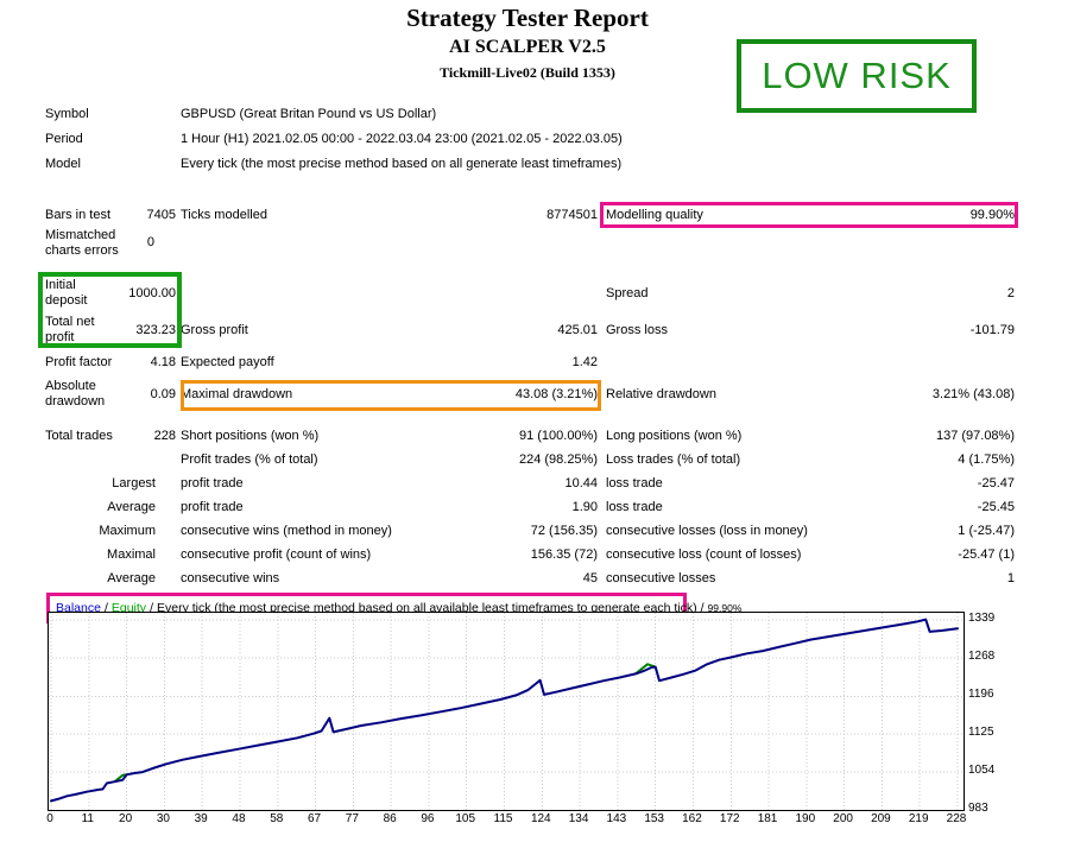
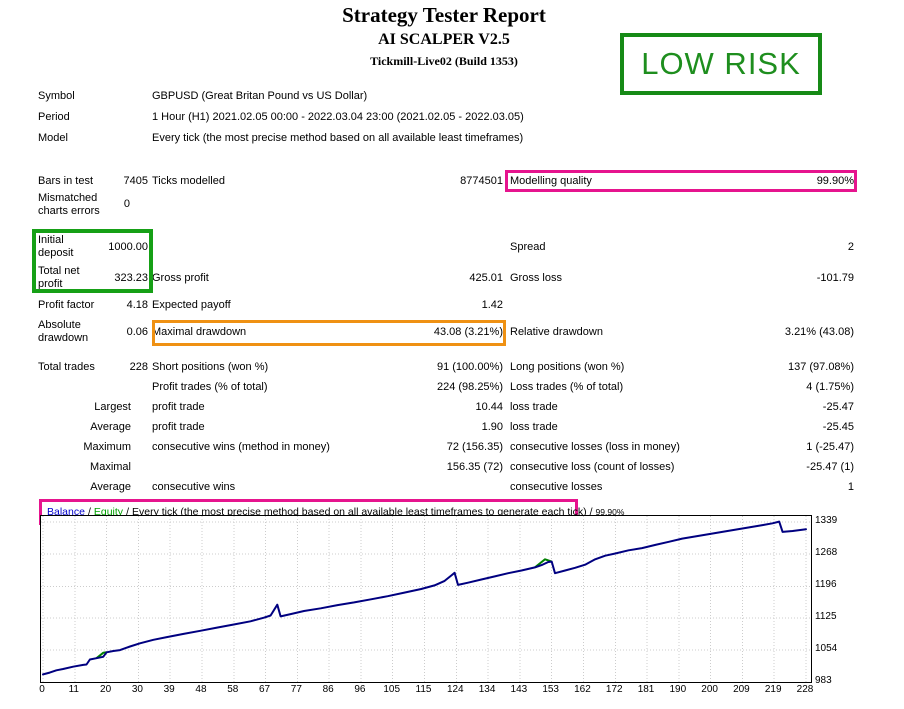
  Strategy Tester Report
  AI SCALPER V2.5
  Tickmill-Live02 (Build 1353)
  LOW RISK
  Symbol
  GBPUSD (Great Britan Pound vs US Dollar)
  Period
  1 Hour (H1) 2021.02.05 00:00 - 2022.03.04 23:00 (2021.02.05 - 2022.03.05)
  Model
- Every tick (the most precise method based on all generate least timeframes)
+ Every tick (the most precise method based on all available least timeframes)
  Bars in test
  7405
  Ticks modelled
  8774501
  Modelling quality
  99.90%
  Mismatched
  charts errors
  0
  Initial
  deposit
  1000.00
  Spread
  2
  Total net
  profit
  323.23
  Gross profit
  425.01
  Gross loss
  -101.79
  Profit factor
  4.18
  Expected payoff
  1.42
  Absolute
  drawdown
- 0.09
+ 0.06
  Maximal drawdown
  43.08 (3.21%)
  Relative drawdown
  3.21% (43.08)
  Total trades
  228
  Short positions (won %)
  91 (100.00%)
  Long positions (won %)
  137 (97.08%)
  Profit trades (% of total)
  224 (98.25%)
  Loss trades (% of total)
  4 (1.75%)
  Largest
  profit trade
  10.44
  loss trade
  -25.47
  Average
  profit trade
  1.90
  loss trade
  -25.45
  Maximum
  consecutive wins (method in money)
  72 (156.35)
  consecutive losses (loss in money)
  1 (-25.47)
  Maximal
- consecutive profit (count of wins)
  156.35 (72)
  consecutive loss (count of losses)
  -25.47 (1)
  Average
  consecutive wins
- 45
  consecutive losses
  1
  Balance
  /
  Equity
  /
  Every tick (the most precise method based on all available least timeframes to generate each tick)
  /
  99.90%
  1339
  1268
  1196
  1125
  1054
  983
  0
  11
  20
  30
  39
  48
  58
  67
  77
  86
  96
  105
  115
  124
  134
  143
  153
  162
  172
  181
  190
  200
  209
  219
  228
